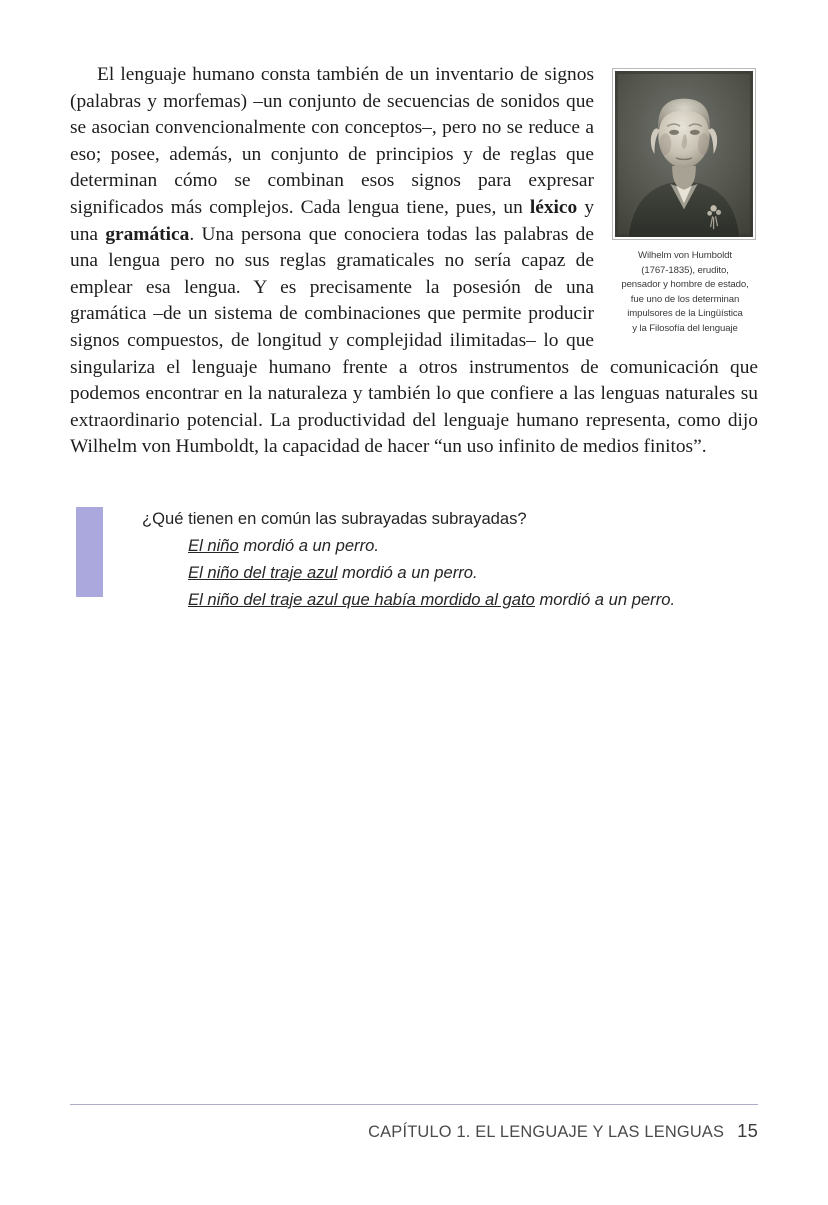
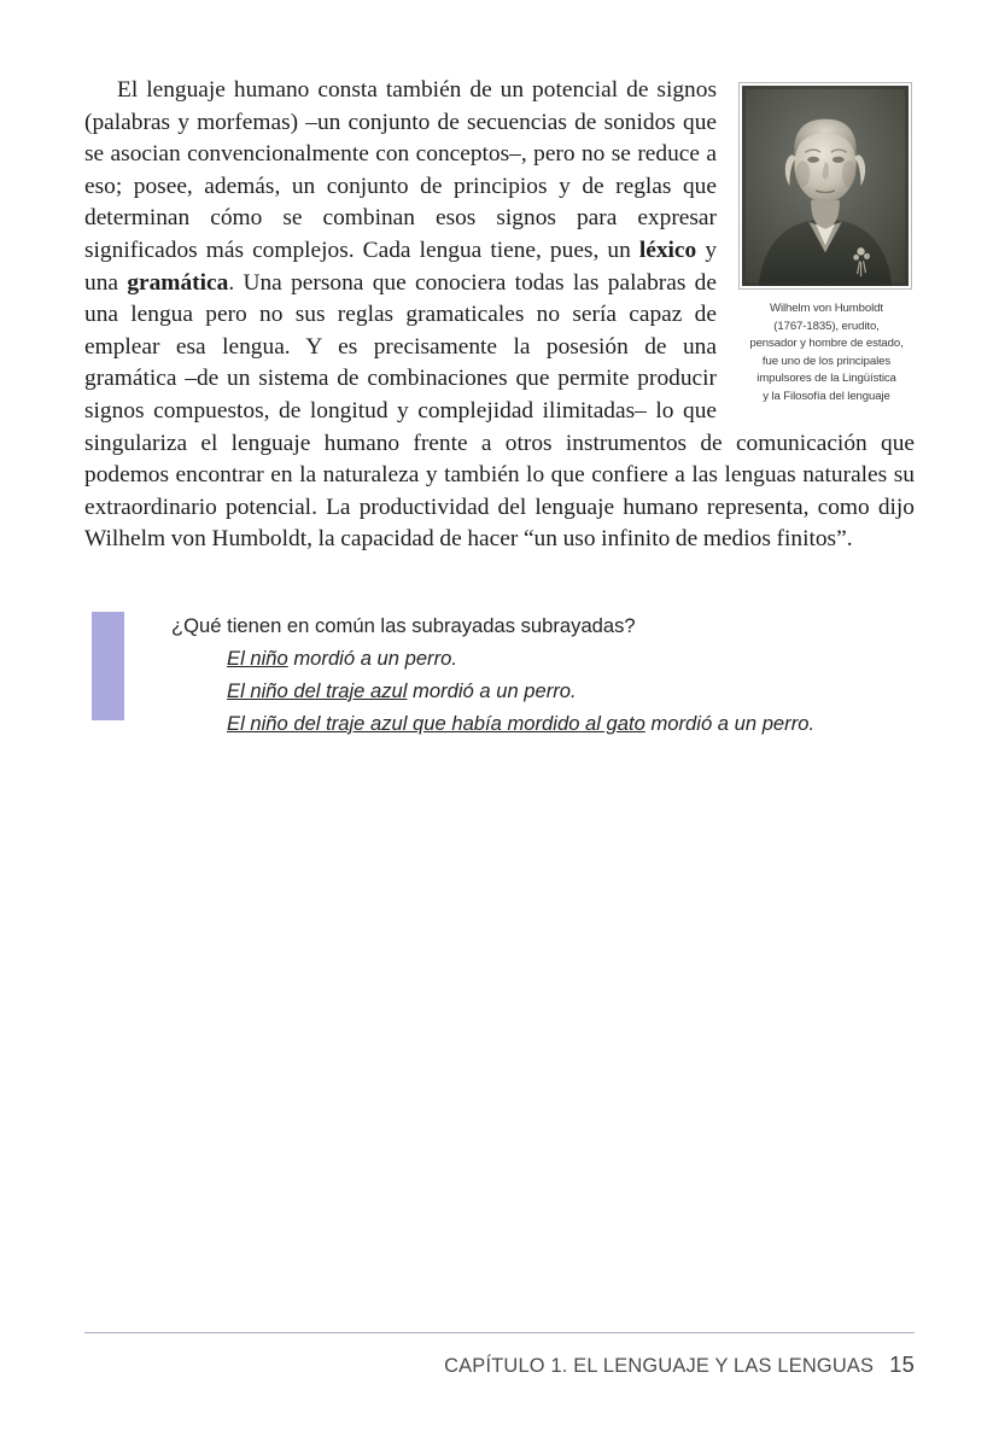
  Wilhelm von Humboldt
  (1767-1835), erudito,
  pensador y hombre de estado,
- fue uno de los determinan
+ fue uno de los principales
  impulsores de la Lingüística
  y la Filosofía del lenguaje
- El lenguaje humano consta también de un inventario de signos (palabras y morfemas) –un conjunto de secuencias de sonidos que se asocian convencionalmente con conceptos–, pero no se reduce a eso; posee, además, un conjunto de principios y de reglas que determinan cómo se combinan esos signos para expresar significados más complejos. Cada lengua tiene, pues, un léxico y una gramática. Una persona que conociera todas las palabras de una lengua pero no sus reglas gramaticales no sería capaz de emplear esa lengua. Y es precisamente la posesión de una gramática –de un sistema de combinaciones que permite producir signos compuestos, de longitud y complejidad ilimitadas– lo que singulariza el lenguaje humano frente a otros instrumentos de comunicación que podemos encontrar en la naturaleza y también lo que confiere a las lenguas naturales su extraordinario potencial. La productividad del lenguaje humano representa, como dijo Wilhelm von Humboldt, la capacidad de hacer “un uso infinito de medios finitos”.
+ El lenguaje humano consta también de un potencial de signos (palabras y morfemas) –un conjunto de secuencias de sonidos que se asocian convencionalmente con conceptos–, pero no se reduce a eso; posee, además, un conjunto de principios y de reglas que determinan cómo se combinan esos signos para expresar significados más complejos. Cada lengua tiene, pues, un léxico y una gramática. Una persona que conociera todas las palabras de una lengua pero no sus reglas gramaticales no sería capaz de emplear esa lengua. Y es precisamente la posesión de una gramática –de un sistema de combinaciones que permite producir signos compuestos, de longitud y complejidad ilimitadas– lo que singulariza el lenguaje humano frente a otros instrumentos de comunicación que podemos encontrar en la naturaleza y también lo que confiere a las lenguas naturales su extraordinario potencial. La productividad del lenguaje humano representa, como dijo Wilhelm von Humboldt, la capacidad de hacer “un uso infinito de medios finitos”.
  ¿Qué tienen en común las subrayadas subrayadas?
  El niño mordió a un perro.
  El niño del traje azul mordió a un perro.
  El niño del traje azul que había mordido al gato mordió a un perro.
  CAPÍTULO 1. EL LENGUAJE Y LAS LENGUAS 15
